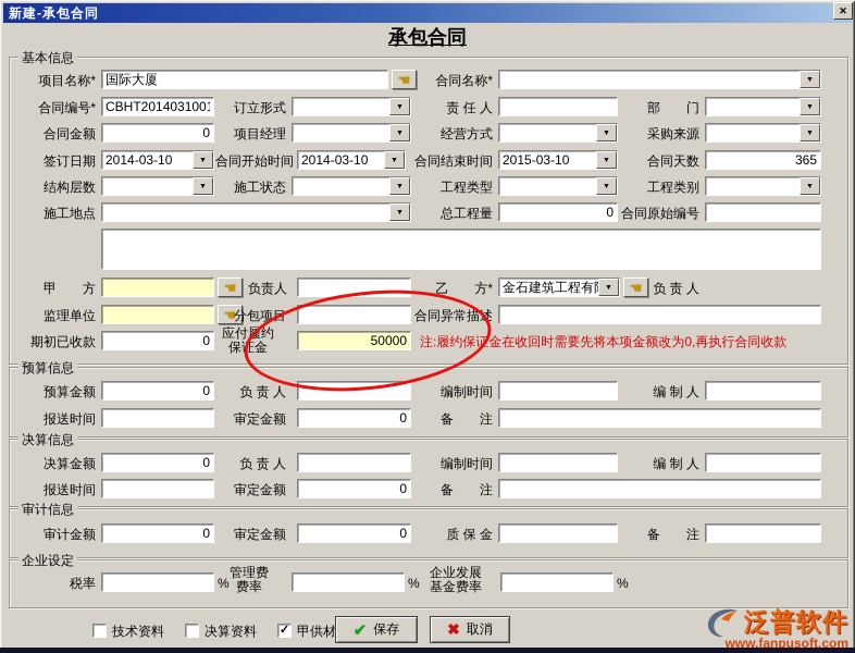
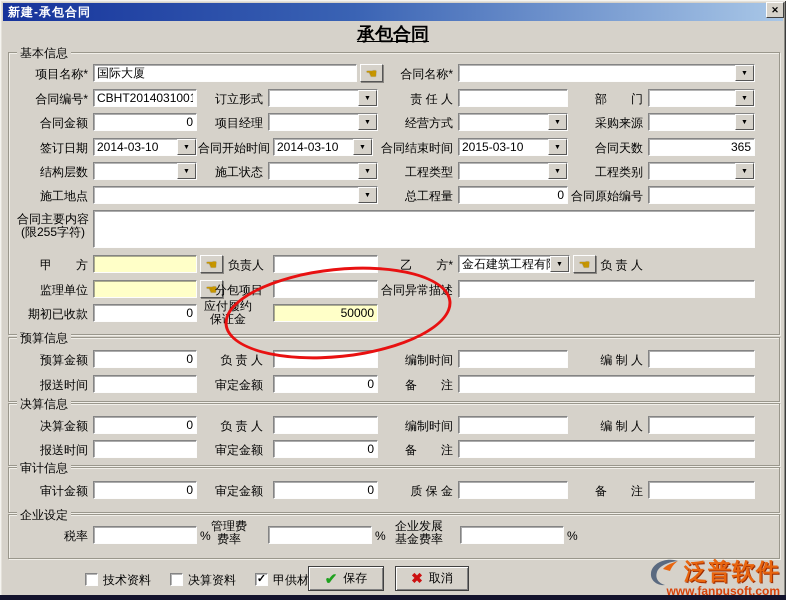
  新建-承包合同
  ✕
  承包合同
  基本信息
  项目名称*
  国际大厦
  ☚
  合同名称*
  合同编号*
  CBHT201403100
  订立形式
  责 任 人
  部 门
  合同金额
  0
  项目经理
  经营方式
  采购来源
  签订日期
  2014-03-10
  合同开始时间
  2014-03-10
  合同结束时间
  2015-03-10
  合同天数
  365
  结构层数
  施工状态
  工程类型
  工程类别
  施工地点
  总工程量
  0
  合同原始编号
+ 合同主要内容
+ (限255字符)
  甲 方
  ☚
  负责人
  乙 方*
  金石建筑工程有
  ☚
  负 责 人
  监理单位
  ☚
  分包项目
  合同异常描述
  期初已收款
  0
  应付履约
  保证金
  50000
- 注:履约保证金在收回时需要先将本项金额改为0,再执行合同收款
  预算信息
  预算金额
  0
  负 责 人
  编制时间
  编 制 人
  报送时间
  审定金额
  0
  备 注
  决算信息
  决算金额
  0
  负 责 人
  编制时间
  编 制 人
  报送时间
  审定金额
  0
  备 注
  审计信息
  审计金额
  0
  审定金额
  0
  质 保 金
  备 注
  企业设定
  税率
  %
  管理费
  费率
  %
  企业发展
  基金费率
  %
  技术资料
  决算资料
  ✓
  ✔
  保存
  ✖
  取消
  泛普软件
  www.fanpusoft.com
